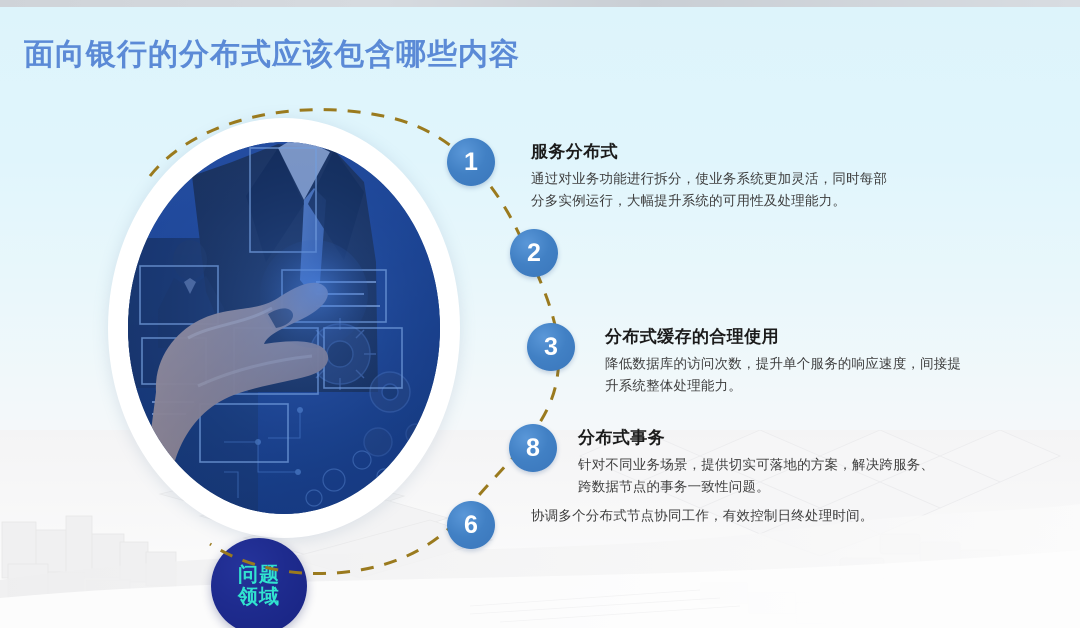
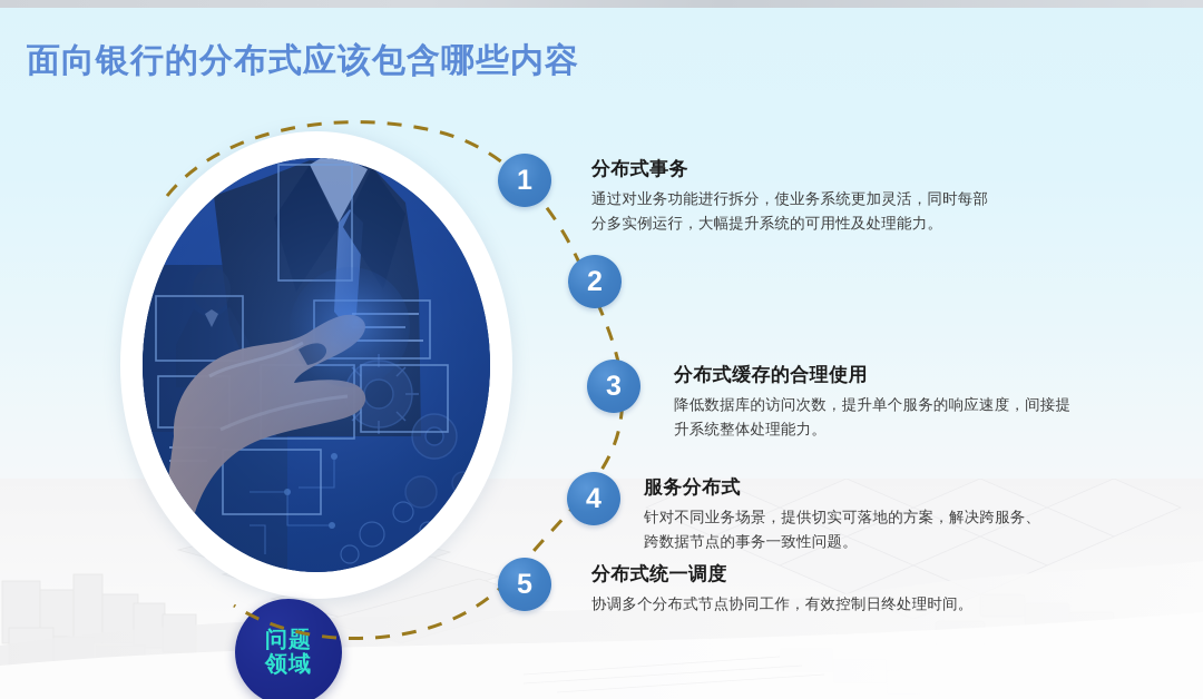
  问题
  领域
  1
  2
  3
- 8
+ 4
- 6
+ 5
- 服务分布式
+ 分布式事务
  通过对业务功能进行拆分，使业务系统更加灵活，同时每部
  分多实例运行，大幅提升系统的可用性及处理能力。
  分布式缓存的合理使用
  降低数据库的访问次数，提升单个服务的响应速度，间接提
  升系统整体处理能力。
- 分布式事务
+ 服务分布式
  针对不同业务场景，提供切实可落地的方案，解决跨服务、
  跨数据节点的事务一致性问题。
+ 分布式统一调度
  协调多个分布式节点协同工作，有效控制日终处理时间。
  面向银行的分布式应该包含哪些内容
